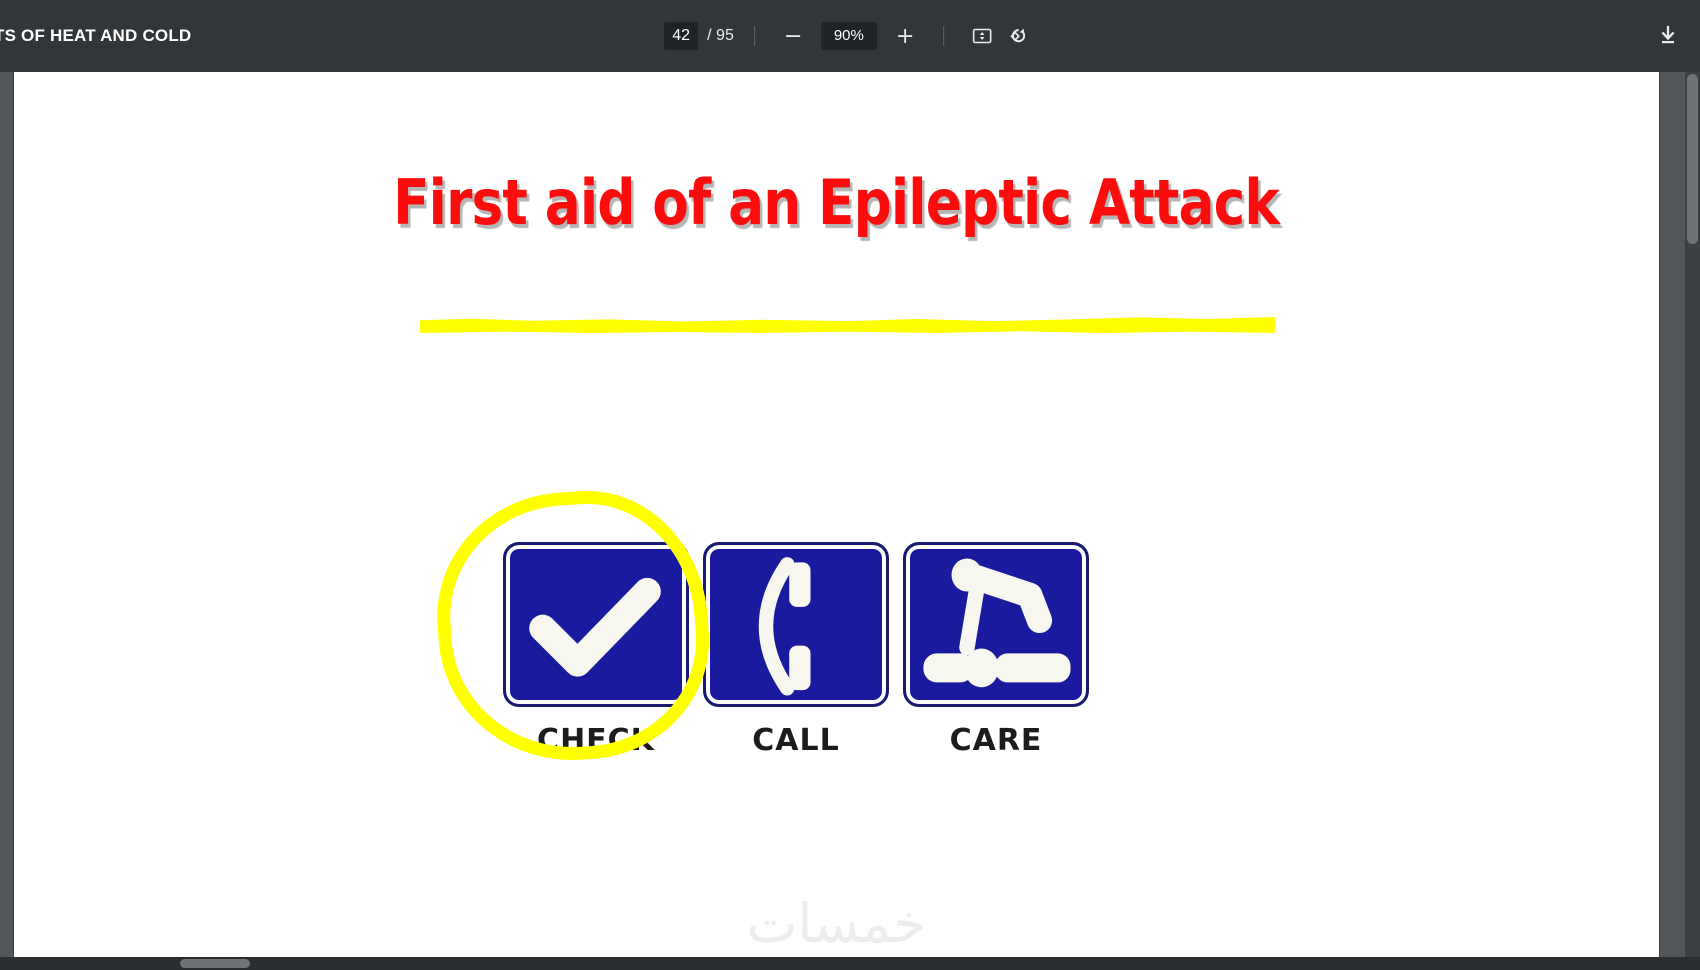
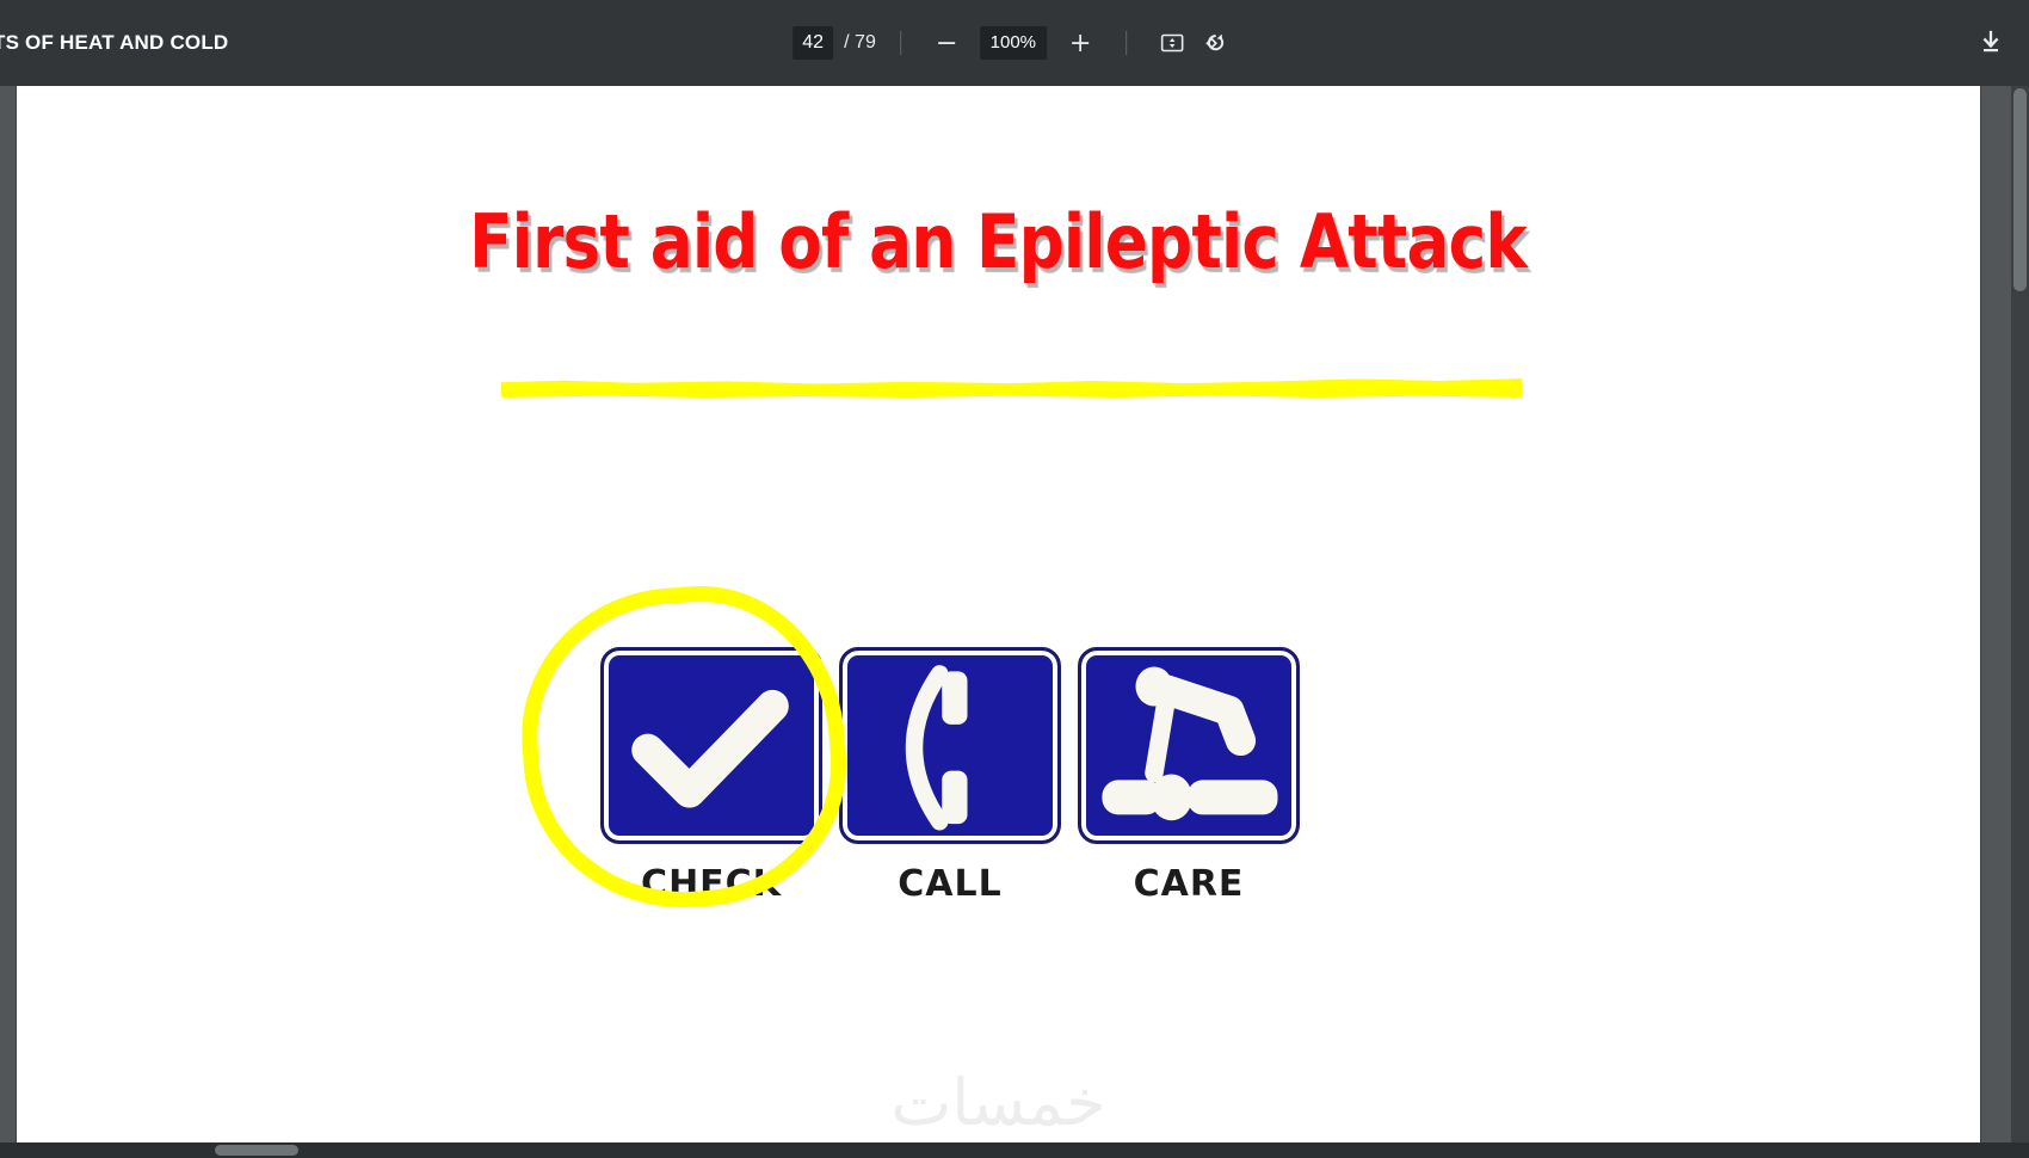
  S OF HEAT AND COLD
  42
- / 95
+ / 79
- 90%
+ 100%
  First aid of an Epileptic Attack
  CHECK
  CALL
  CARE
